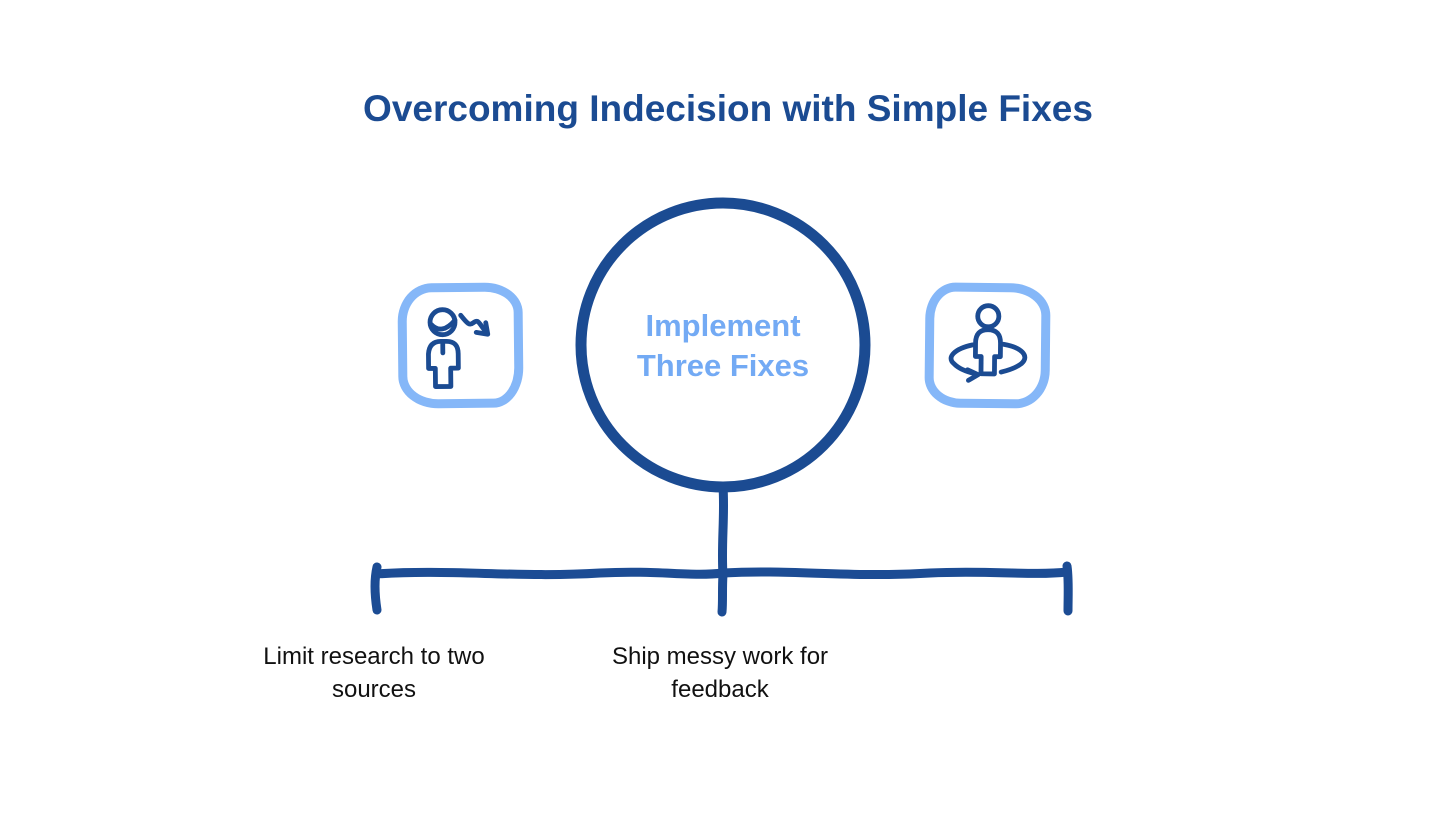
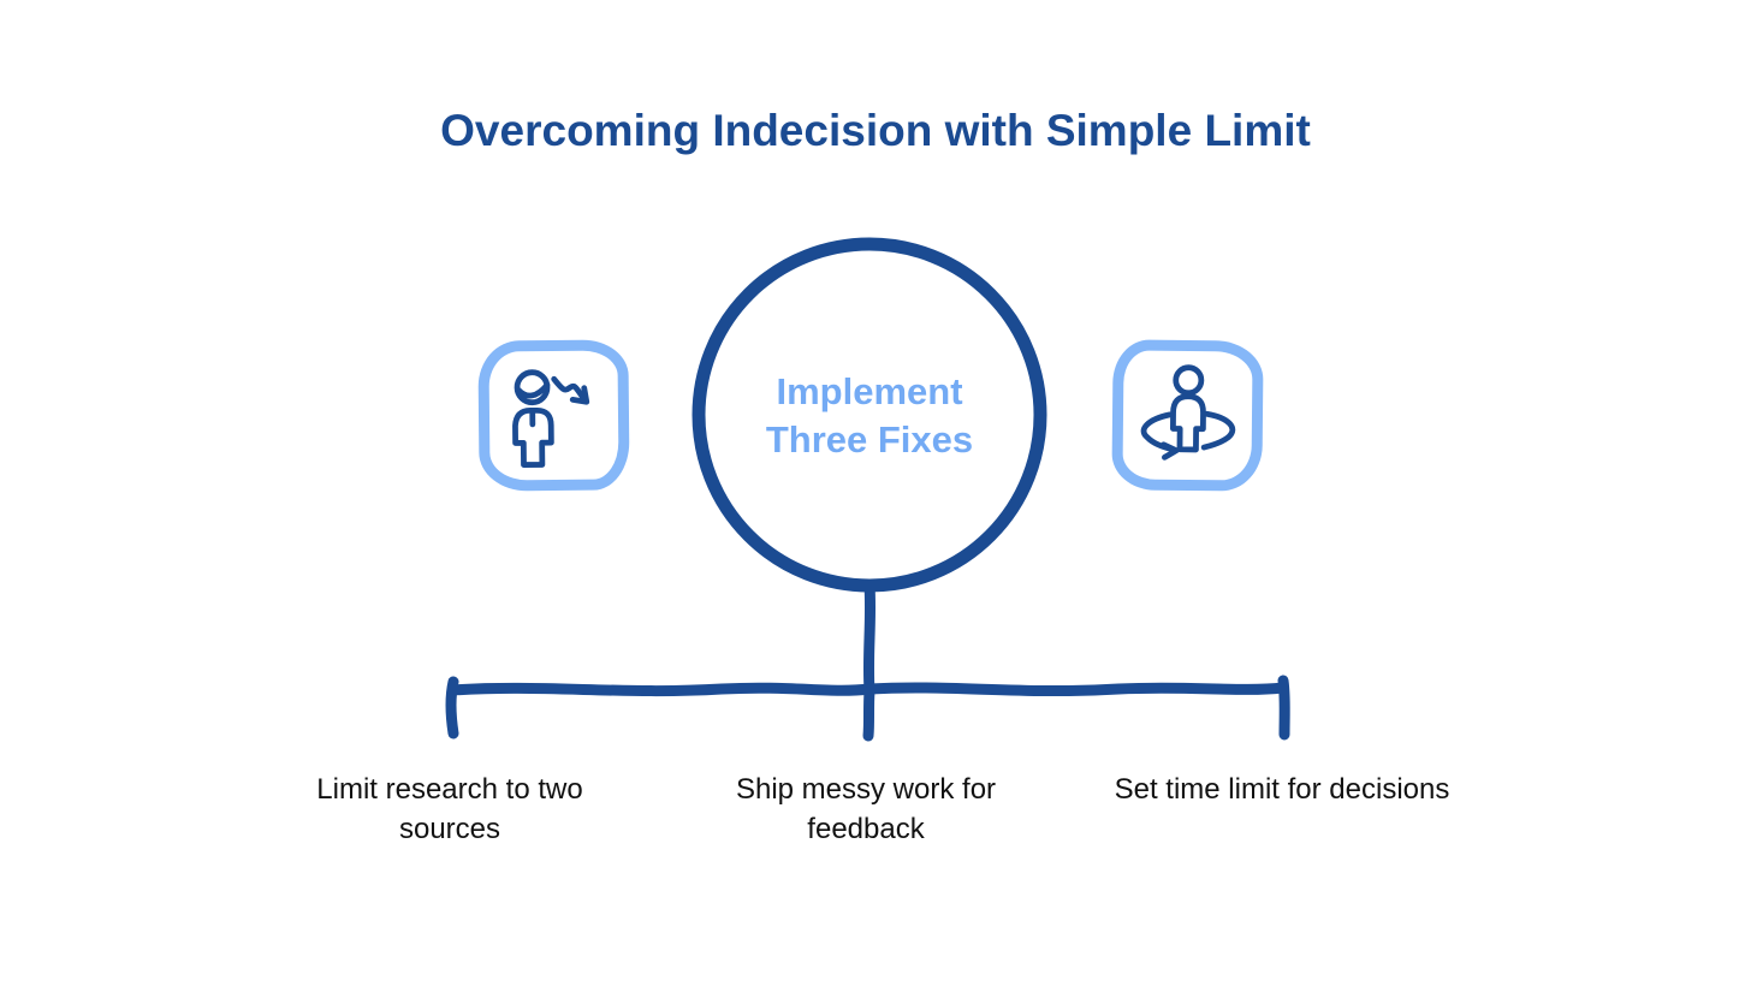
- Overcoming Indecision with Simple Fixes
+ Overcoming Indecision with Simple Limit
  Implement
  Three Fixes
  Limit research to two sources
  Ship messy work for feedback
+ Set time limit for decisions
